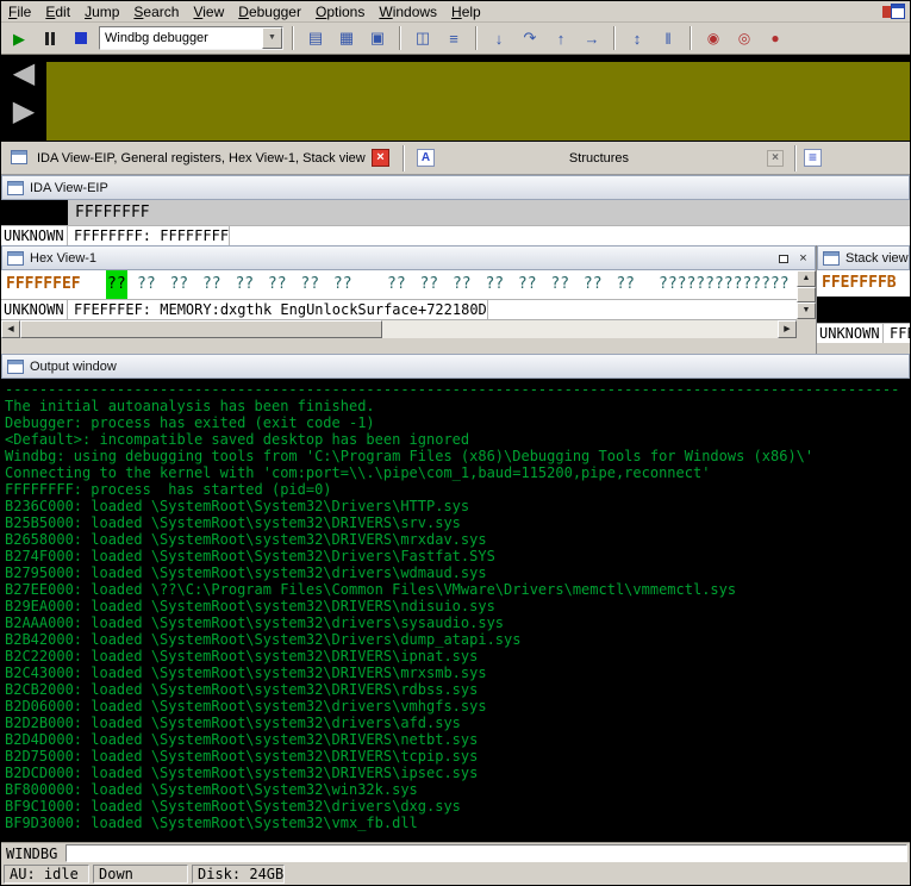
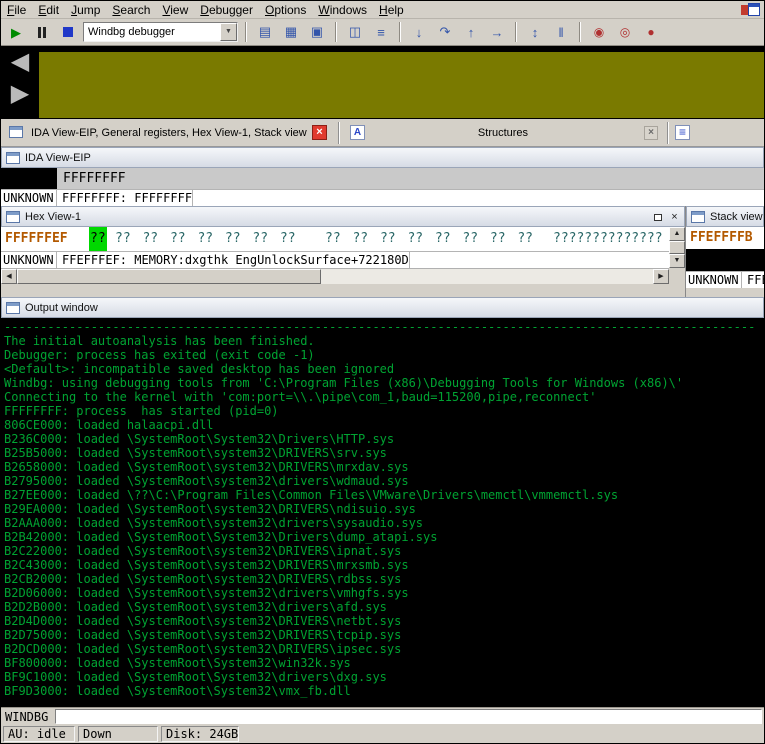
  File
  Edit
  Jump
  Search
  View
  Debugger
  Options
  Windows
  Help
  ▶
  Windbg debugger
  ▤
  ▦
  ▣
  ◫
  ≡
  ↓
  ↷
  ↑
  →
  ↕
  ‖
  ◉
  ◎
  ●
  ◀
  ▶
  IDA View-EIP, General registers, Hex View-1, Stack view
  ×
  A
  Structures
  ×
  ≡
  IDA View-EIP
  FFFFFFFF
  UNKNOWN
  FFFFFFFF: FFFFFFFF
  Hex View-1
  ×
  FFFFFFEF
  ??
  ?? ?? ?? ?? ?? ?? ??
  ?? ?? ?? ?? ?? ?? ?? ??
  ??????????????
  UNKNOWN
  FFEFFFEF: MEMORY:dxgthk EngUnlockSurface+722180D
  Stack view
  FFEFFFFB
  UNKNOWN
  Output window
  --------------------------------------------------------------------------------------------------------
  The initial autoanalysis has been finished.
  Debugger: process has exited (exit code -1)
  <Default>: incompatible saved desktop has been ignored
  Windbg: using debugging tools from 'C:\Program Files (x86)\Debugging Tools for Windows (x86)\'
  Connecting to the kernel with 'com:port=\\.\pipe\com_1,baud=115200,pipe,reconnect'
  FFFFFFFF: process has started (pid=0)
+ 806CE000: loaded halaacpi.dll
  B236C000: loaded \SystemRoot\System32\Drivers\HTTP.sys
  B25B5000: loaded \SystemRoot\system32\DRIVERS\srv.sys
  B2658000: loaded \SystemRoot\system32\DRIVERS\mrxdav.sys
- B274F000: loaded \SystemRoot\System32\Drivers\Fastfat.SYS
  B2795000: loaded \SystemRoot\system32\drivers\wdmaud.sys
  B27EE000: loaded \??\C:\Program Files\Common Files\VMware\Drivers\memctl\vmmemctl.sys
  B29EA000: loaded \SystemRoot\system32\DRIVERS\ndisuio.sys
  B2AAA000: loaded \SystemRoot\system32\drivers\sysaudio.sys
  B2B42000: loaded \SystemRoot\System32\Drivers\dump_atapi.sys
  B2C22000: loaded \SystemRoot\system32\DRIVERS\ipnat.sys
  B2C43000: loaded \SystemRoot\system32\DRIVERS\mrxsmb.sys
  B2CB2000: loaded \SystemRoot\system32\DRIVERS\rdbss.sys
  B2D06000: loaded \SystemRoot\system32\drivers\vmhgfs.sys
  B2D2B000: loaded \SystemRoot\system32\drivers\afd.sys
  B2D4D000: loaded \SystemRoot\system32\DRIVERS\netbt.sys
  B2D75000: loaded \SystemRoot\system32\DRIVERS\tcpip.sys
  B2DCD000: loaded \SystemRoot\system32\DRIVERS\ipsec.sys
  BF800000: loaded \SystemRoot\System32\win32k.sys
  BF9C1000: loaded \SystemRoot\System32\drivers\dxg.sys
  BF9D3000: loaded \SystemRoot\System32\vmx_fb.dll
  WINDBG
  AU: idle
  Down
  Disk: 24GB
